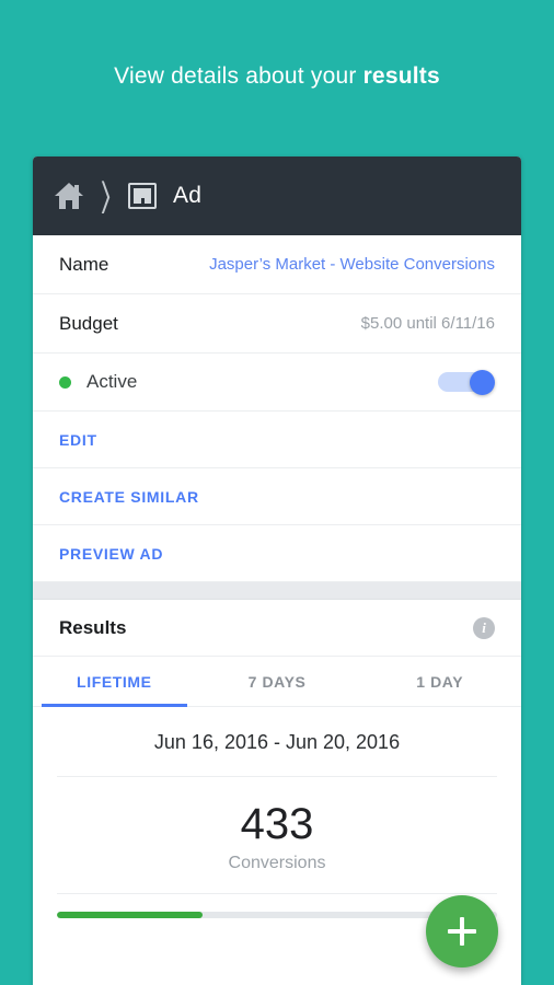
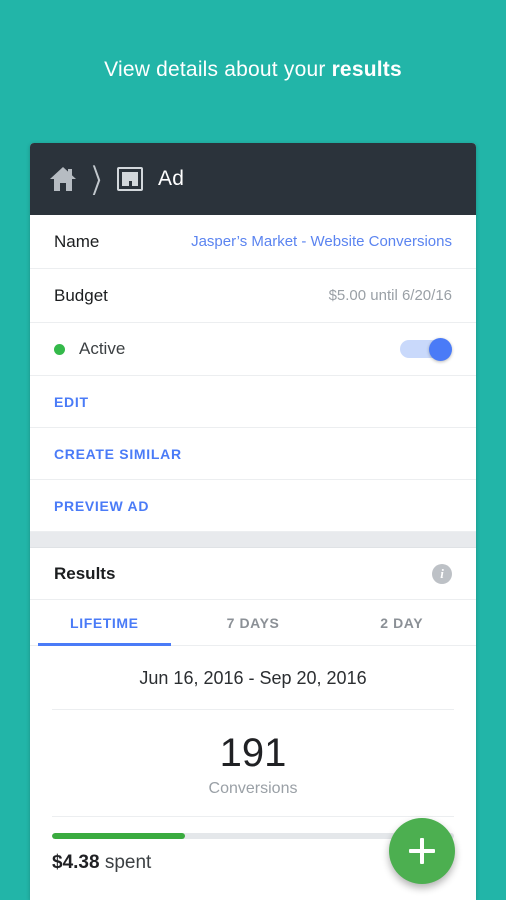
  View details about your results
  〉
  Ad
  Name
  Jasper’s Market - Website Conversions
  Budget
- $5.00 until 6/11/16
+ $5.00 until 6/20/16
  Active
  EDIT
  CREATE SIMILAR
  PREVIEW AD
  Results
  i
  LIFETIME
  7 DAYS
- 1 DAY
+ 2 DAY
- Jun 16, 2016 - Jun 20, 2016
+ Jun 16, 2016 - Sep 20, 2016
- 433
+ 191
  Conversions
+ $4.38 spent
